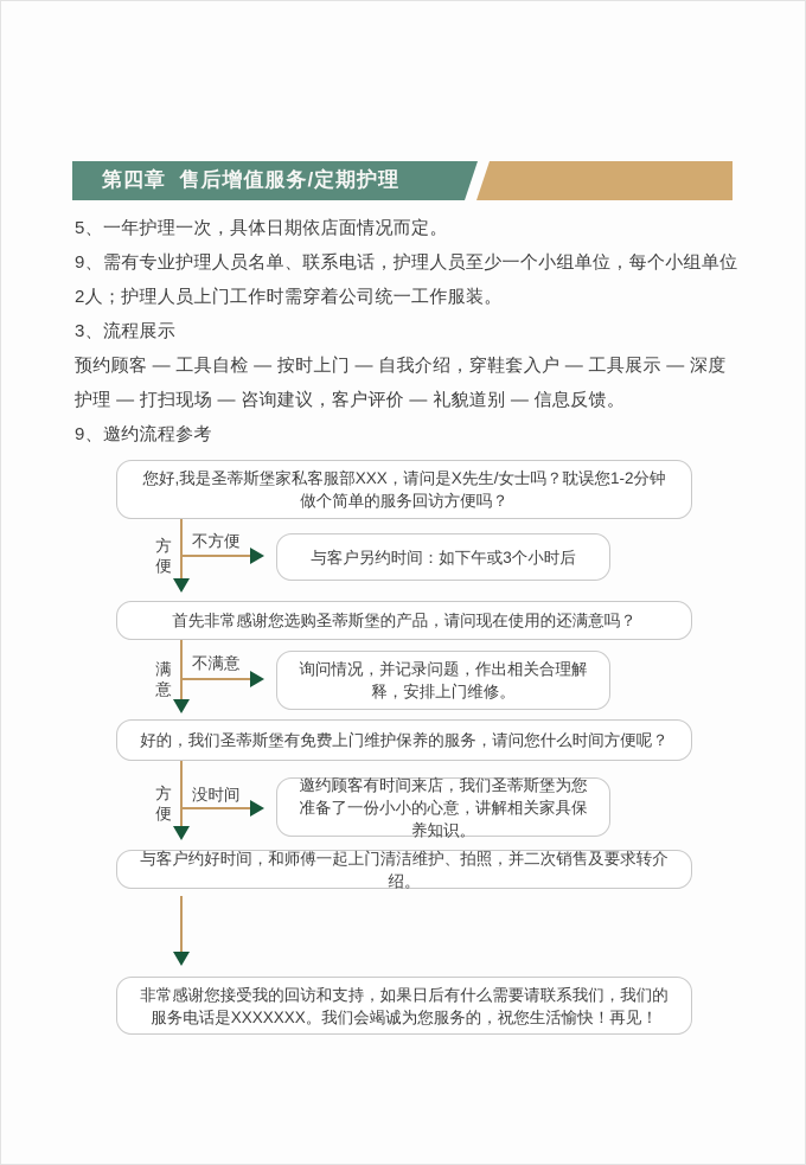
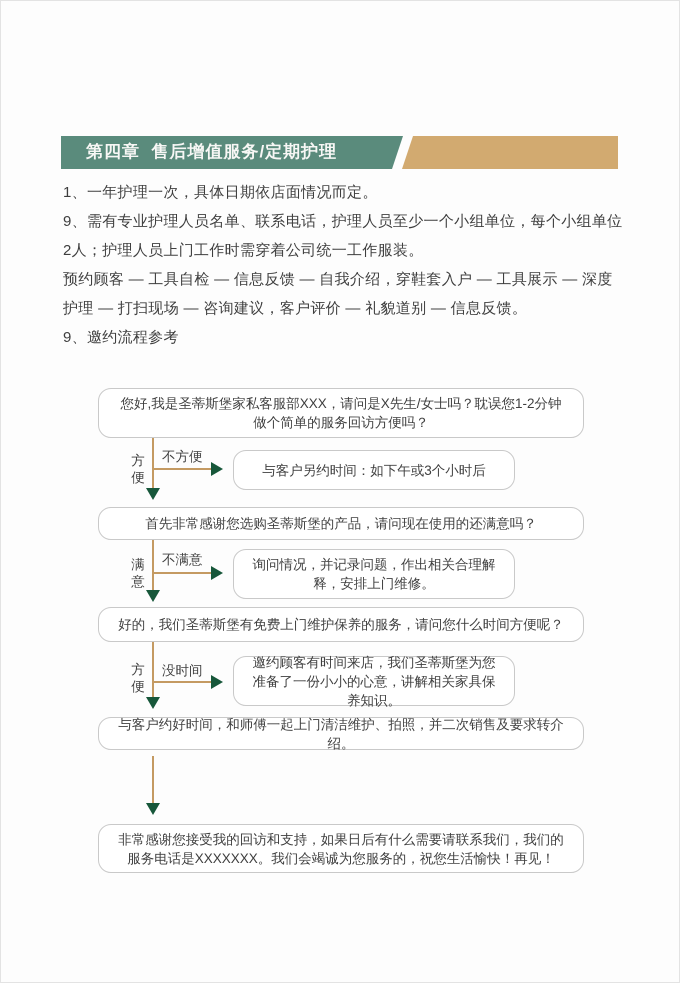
  第四章 售后增值服务/定期护理
- 5、一年护理一次，具体日期依店面情况而定。
+ 1、一年护理一次，具体日期依店面情况而定。
  9、需有专业护理人员名单、联系电话，护理人员至少一个小组单位，每个小组单位2人；护理人员上门工作时需穿着公司统一工作服装。
- 3、流程展示
- 预约顾客 — 工具自检 — 按时上门 — 自我介绍，穿鞋套入户 — 工具展示 — 深度护理 — 打扫现场 — 咨询建议，客户评价 — 礼貌道别 — 信息反馈。
+ 预约顾客 — 工具自检 — 信息反馈 — 自我介绍，穿鞋套入户 — 工具展示 — 深度护理 — 打扫现场 — 咨询建议，客户评价 — 礼貌道别 — 信息反馈。
  9、邀约流程参考
  您好,我是圣蒂斯堡家私客服部XXX，请问是X先生/女士吗？耽误您1-2分钟做个简单的服务回访方便吗？
  方便
  不方便
  与客户另约时间：如下午或3个小时后
  首先非常感谢您选购圣蒂斯堡的产品，请问现在使用的还满意吗？
  满意
  不满意
  询问情况，并记录问题，作出相关合理解释，安排上门维修。
  好的，我们圣蒂斯堡有免费上门维护保养的服务，请问您什么时间方便呢？
  方便
  没时间
  邀约顾客有时间来店，我们圣蒂斯堡为您准备了一份小小的心意，讲解相关家具保养知识。
  与客户约好时间，和师傅一起上门清洁维护、拍照，并二次销售及要求转介绍。
  非常感谢您接受我的回访和支持，如果日后有什么需要请联系我们，我们的服务电话是XXXXXXX。我们会竭诚为您服务的，祝您生活愉快！再见！
